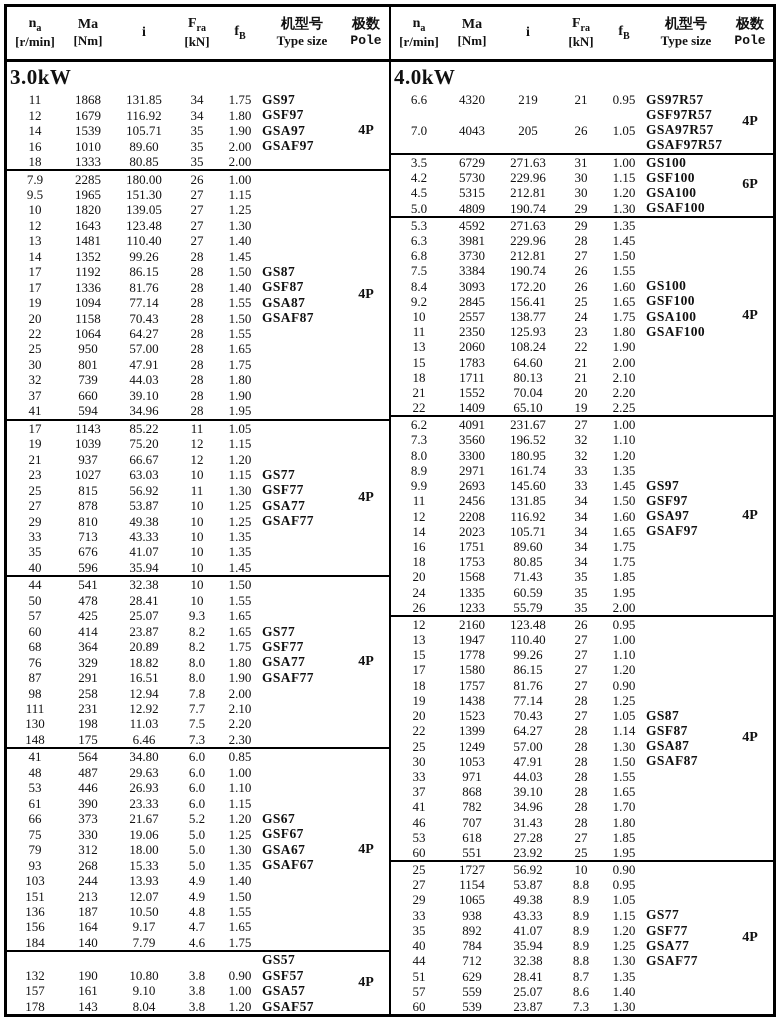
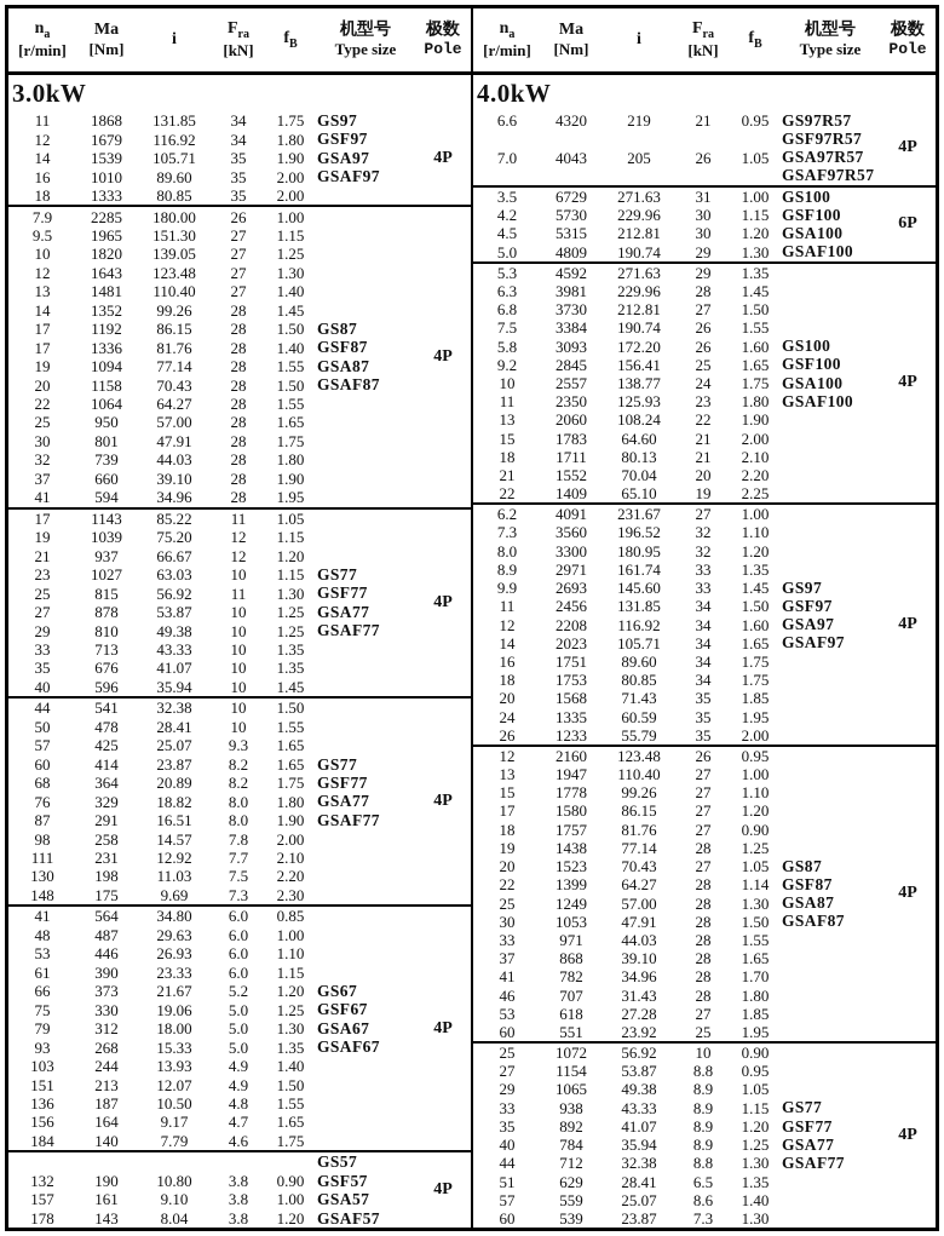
  na
  [r/min]
  Ma
  [Nm]
  i
  Fra
  [kN]
  fB
  机型号
  Type size
  极数
  Pole
  3.0kW
  11
  1868
  131.85
  34
  1.75
  GS97
  12
  1679
  116.92
  34
  1.80
  GSF97
  14
  1539
  105.71
  35
  1.90
  GSA97
  16
  1010
  89.60
  35
  2.00
  GSAF97
  18
  1333
  80.85
  35
  2.00
  4P
  7.9
  2285
  180.00
  26
  1.00
  9.5
  1965
  151.30
  27
  1.15
  10
  1820
  139.05
  27
  1.25
  12
  1643
  123.48
  27
  1.30
  13
  1481
  110.40
  27
  1.40
  14
  1352
  99.26
  28
  1.45
  17
  1192
  86.15
  28
  1.50
  GS87
  17
  1336
  81.76
  28
  1.40
  GSF87
  19
  1094
  77.14
  28
  1.55
  GSA87
  20
  1158
  70.43
  28
  1.50
  GSAF87
  22
  1064
  64.27
  28
  1.55
  25
  950
  57.00
  28
  1.65
  30
  801
  47.91
  28
  1.75
  32
  739
  44.03
  28
  1.80
  37
  660
  39.10
  28
  1.90
  41
  594
  34.96
  28
  1.95
  4P
  17
  1143
  85.22
  11
  1.05
  19
  1039
  75.20
  12
  1.15
  21
  937
  66.67
  12
  1.20
  23
  1027
  63.03
  10
  1.15
  GS77
  25
  815
  56.92
  11
  1.30
  GSF77
  27
  878
  53.87
  10
  1.25
  GSA77
  29
  810
  49.38
  10
  1.25
  GSAF77
  33
  713
  43.33
  10
  1.35
  35
  676
  41.07
  10
  1.35
  40
  596
  35.94
  10
  1.45
  4P
  44
  541
  32.38
  10
  1.50
  50
  478
  28.41
  10
  1.55
  57
  425
  25.07
  9.3
  1.65
  60
  414
  23.87
  8.2
  1.65
  GS77
  68
  364
  20.89
  8.2
  1.75
  GSF77
  76
  329
  18.82
  8.0
  1.80
  GSA77
  87
  291
  16.51
  8.0
  1.90
  GSAF77
  98
  258
- 12.94
+ 14.57
  7.8
  2.00
  111
  231
  12.92
  7.7
  2.10
  130
  198
  11.03
  7.5
  2.20
  148
  175
- 6.46
+ 9.69
  7.3
  2.30
  4P
  41
  564
  34.80
  6.0
  0.85
  48
  487
  29.63
  6.0
  1.00
  53
  446
  26.93
  6.0
  1.10
  61
  390
  23.33
  6.0
  1.15
  66
  373
  21.67
  5.2
  1.20
  GS67
  75
  330
  19.06
  5.0
  1.25
  GSF67
  79
  312
  18.00
  5.0
  1.30
  GSA67
  93
  268
  15.33
  5.0
  1.35
  GSAF67
  103
  244
  13.93
  4.9
  1.40
  151
  213
  12.07
  4.9
  1.50
  136
  187
  10.50
  4.8
  1.55
  156
  164
  9.17
  4.7
  1.65
  184
  140
  7.79
  4.6
  1.75
  4P
  GS57
  132
  190
  10.80
  3.8
  0.90
  GSF57
  157
  161
  9.10
  3.8
  1.00
  GSA57
  178
  143
  8.04
  3.8
  1.20
  GSAF57
  4P
  na
  [r/min]
  Ma
  [Nm]
  i
  Fra
  [kN]
  fB
  机型号
  Type size
  极数
  Pole
  4.0kW
  6.6
  4320
  219
  21
  0.95
  GS97R57
  GSF97R57
  7.0
  4043
  205
  26
  1.05
  GSA97R57
  GSAF97R57
  4P
  3.5
  6729
  271.63
  31
  1.00
  GS100
  4.2
  5730
  229.96
  30
  1.15
  GSF100
  4.5
  5315
  212.81
  30
  1.20
  GSA100
  5.0
  4809
  190.74
  29
  1.30
  GSAF100
  6P
  5.3
  4592
  271.63
  29
  1.35
  6.3
  3981
  229.96
  28
  1.45
  6.8
  3730
  212.81
  27
  1.50
  7.5
  3384
  190.74
  26
  1.55
- 8.4
+ 5.8
  3093
  172.20
  26
  1.60
  GS100
  9.2
  2845
  156.41
  25
  1.65
  GSF100
  10
  2557
  138.77
  24
  1.75
  GSA100
  11
  2350
  125.93
  23
  1.80
  GSAF100
  13
  2060
  108.24
  22
  1.90
  15
  1783
  64.60
  21
  2.00
  18
  1711
  80.13
  21
  2.10
  21
  1552
  70.04
  20
  2.20
  22
  1409
  65.10
  19
  2.25
  4P
  6.2
  4091
  231.67
  27
  1.00
  7.3
  3560
  196.52
  32
  1.10
  8.0
  3300
  180.95
  32
  1.20
  8.9
  2971
  161.74
  33
  1.35
  9.9
  2693
  145.60
  33
  1.45
  GS97
  11
  2456
  131.85
  34
  1.50
  GSF97
  12
  2208
  116.92
  34
  1.60
  GSA97
  14
  2023
  105.71
  34
  1.65
  GSAF97
  16
  1751
  89.60
  34
  1.75
  18
  1753
  80.85
  34
  1.75
  20
  1568
  71.43
  35
  1.85
  24
  1335
  60.59
  35
  1.95
  26
  1233
  55.79
  35
  2.00
  4P
  12
  2160
  123.48
  26
  0.95
  13
  1947
  110.40
  27
  1.00
  15
  1778
  99.26
  27
  1.10
  17
  1580
  86.15
  27
  1.20
  18
  1757
  81.76
  27
  0.90
  19
  1438
  77.14
  28
  1.25
  20
  1523
  70.43
  27
  1.05
  GS87
  22
  1399
  64.27
  28
  1.14
  GSF87
  25
  1249
  57.00
  28
  1.30
  GSA87
  30
  1053
  47.91
  28
  1.50
  GSAF87
  33
  971
  44.03
  28
  1.55
  37
  868
  39.10
  28
  1.65
  41
  782
  34.96
  28
  1.70
  46
  707
  31.43
  28
  1.80
  53
  618
  27.28
  27
  1.85
  60
  551
  23.92
  25
  1.95
  4P
  25
- 1727
+ 1072
  56.92
  10
  0.90
  27
  1154
  53.87
  8.8
  0.95
  29
  1065
  49.38
  8.9
  1.05
  33
  938
  43.33
  8.9
  1.15
  GS77
  35
  892
  41.07
  8.9
  1.20
  GSF77
  40
  784
  35.94
  8.9
  1.25
  GSA77
  44
  712
  32.38
  8.8
  1.30
  GSAF77
  51
  629
  28.41
- 8.7
+ 6.5
  1.35
  57
  559
  25.07
  8.6
  1.40
  60
  539
  23.87
  7.3
  1.30
  4P
